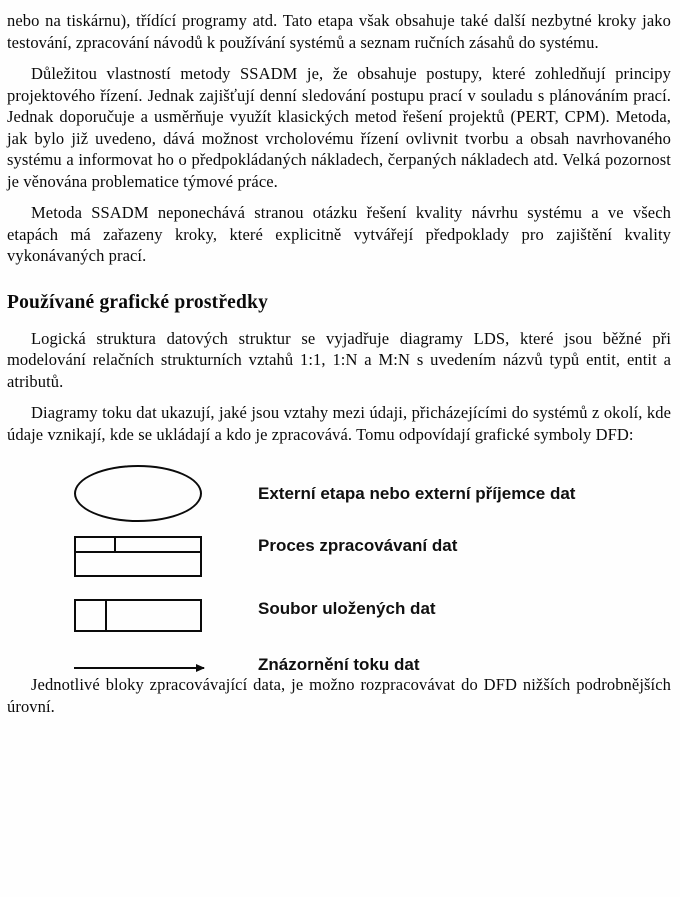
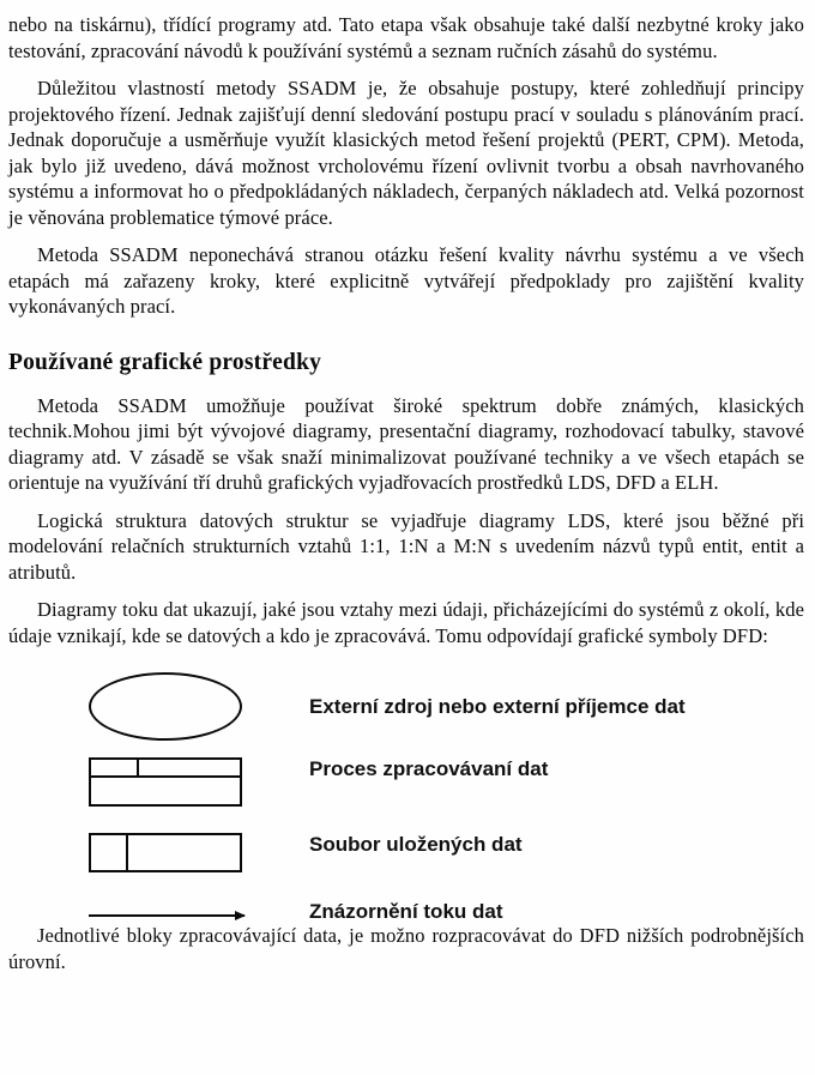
  nebo na tiskárnu), třídící programy atd. Tato etapa však obsahuje také další nezbytné kroky jako testování, zpracování návodů k používání systémů a seznam ručních zásahů do systému.
  Důležitou vlastností metody SSADM je, že obsahuje postupy, které zohledňují principy projektového řízení. Jednak zajišťují denní sledování postupu prací v souladu s plánováním prací. Jednak doporučuje a usměrňuje využít klasických metod řešení projektů (PERT, CPM). Metoda, jak bylo již uvedeno, dává možnost vrcholovému řízení ovlivnit tvorbu a obsah navrhovaného systému a informovat ho o předpokládaných nákladech, čerpaných nákladech atd. Velká pozornost je věnována problematice týmové práce.
  Metoda SSADM neponechává stranou otázku řešení kvality návrhu systému a ve všech etapách má zařazeny kroky, které explicitně vytvářejí předpoklady pro zajištění kvality vykonávaných prací.
  Používané grafické prostředky
+ Metoda SSADM umožňuje používat široké spektrum dobře známých, klasických technik.Mohou jimi být vývojové diagramy, presentační diagramy, rozhodovací tabulky, stavové diagramy atd. V zásadě se však snaží minimalizovat používané techniky a ve všech etapách se orientuje na využívání tří druhů grafických vyjadřovacích prostředků LDS, DFD a ELH.
  Logická struktura datových struktur se vyjadřuje diagramy LDS, které jsou běžné při modelování relačních strukturních vztahů 1:1, 1:N a M:N s uvedením názvů typů entit, entit a atributů.
- Diagramy toku dat ukazují, jaké jsou vztahy mezi údaji, přicházejícími do systémů z okolí, kde údaje vznikají, kde se ukládají a kdo je zpracovává. Tomu odpovídají grafické symboly DFD:
+ Diagramy toku dat ukazují, jaké jsou vztahy mezi údaji, přicházejícími do systémů z okolí, kde údaje vznikají, kde se datových a kdo je zpracovává. Tomu odpovídají grafické symboly DFD:
- Externí etapa nebo externí příjemce dat
+ Externí zdroj nebo externí příjemce dat
  Proces zpracovávaní dat
  Soubor uložených dat
  Znázornění toku dat
  Jednotlivé bloky zpracovávající data, je možno rozpracovávat do DFD nižších podrobnějších úrovní.
